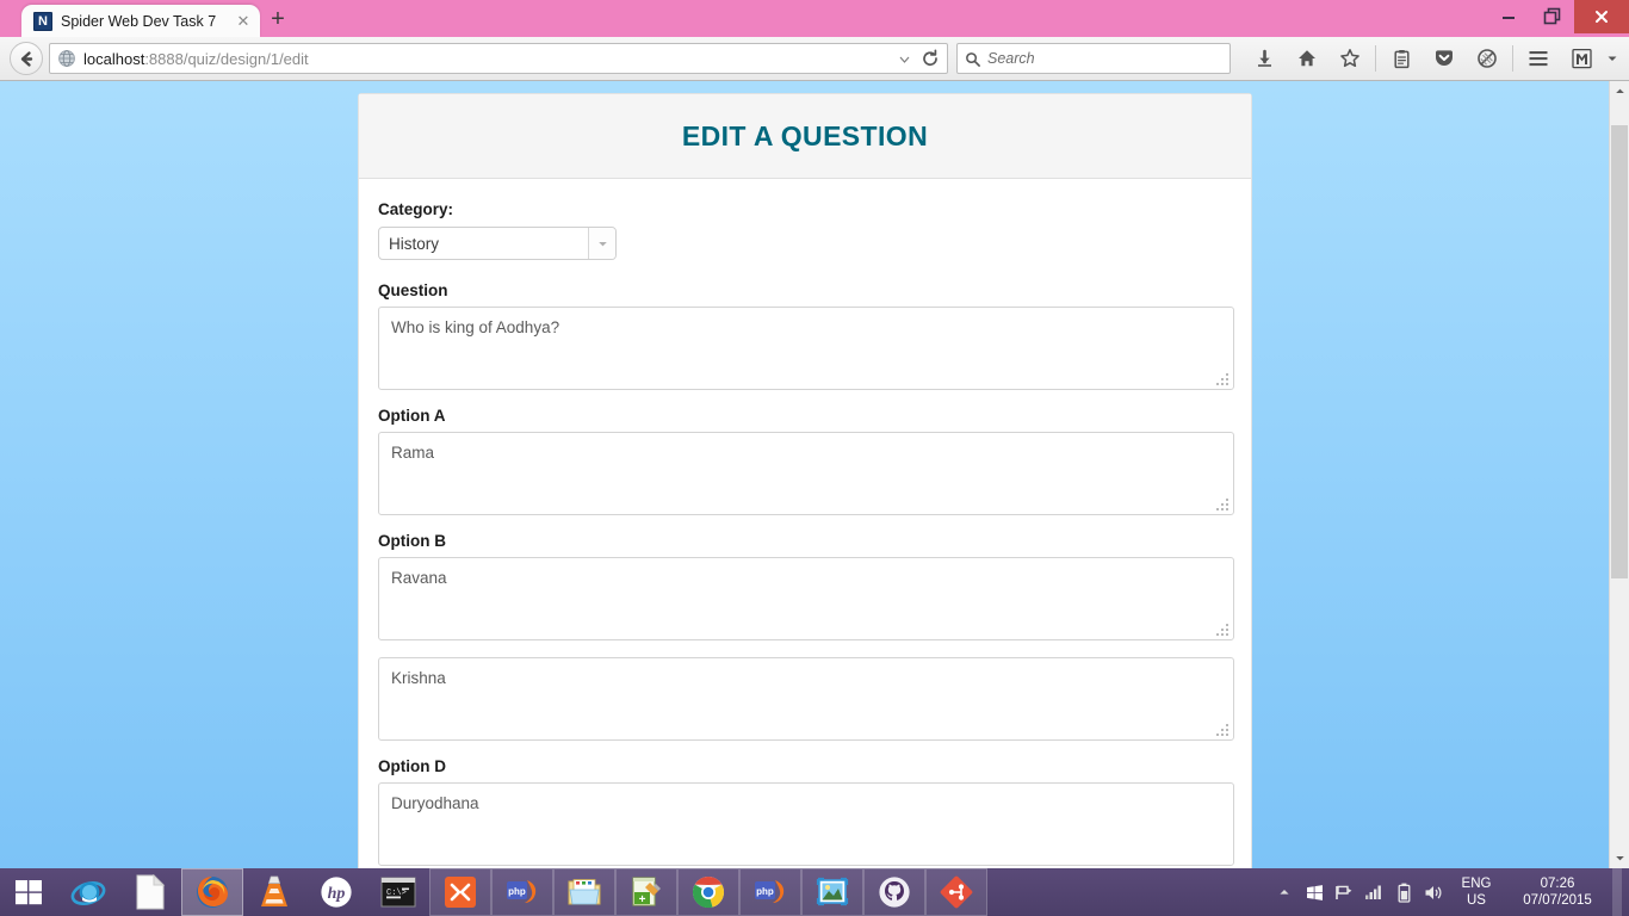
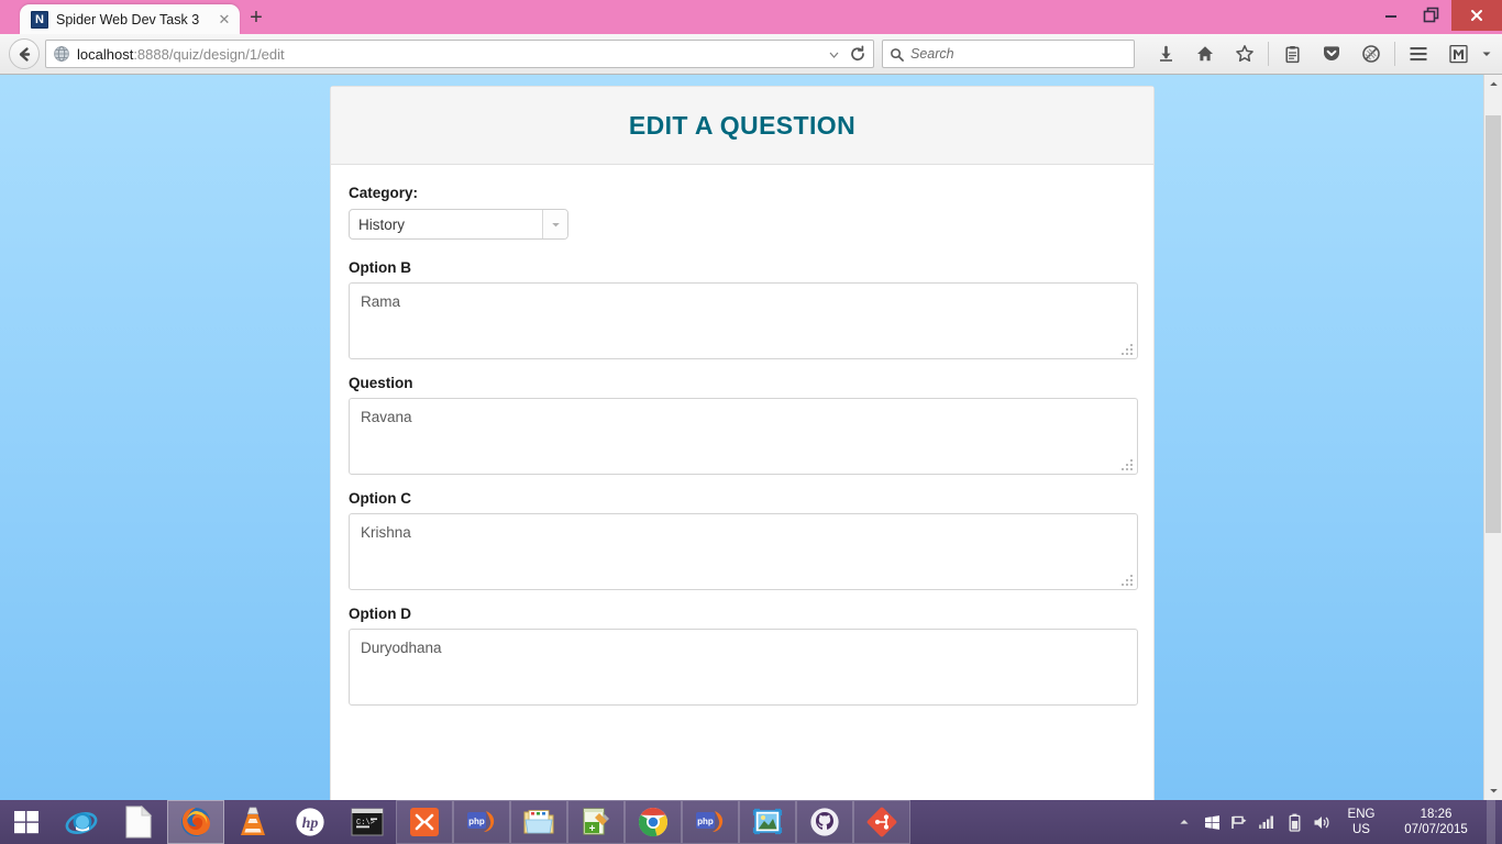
  N
- Spider Web Dev Task 7
+ Spider Web Dev Task 3
  ✕
  +
  localhost:8888/quiz/design/1/edit
  Search
  EDIT A QUESTION
  Category:
  History
- Question
+ Option B
- Who is king of Aodhya?
- Option A
  Rama
- Option B
+ Question
  Ravana
+ Option C
  Krishna
  Option D
  Duryodhana
  hp
  C:\>
  php
  +
  php
  ENG
  US
- 07:26
+ 18:26
  07/07/2015
